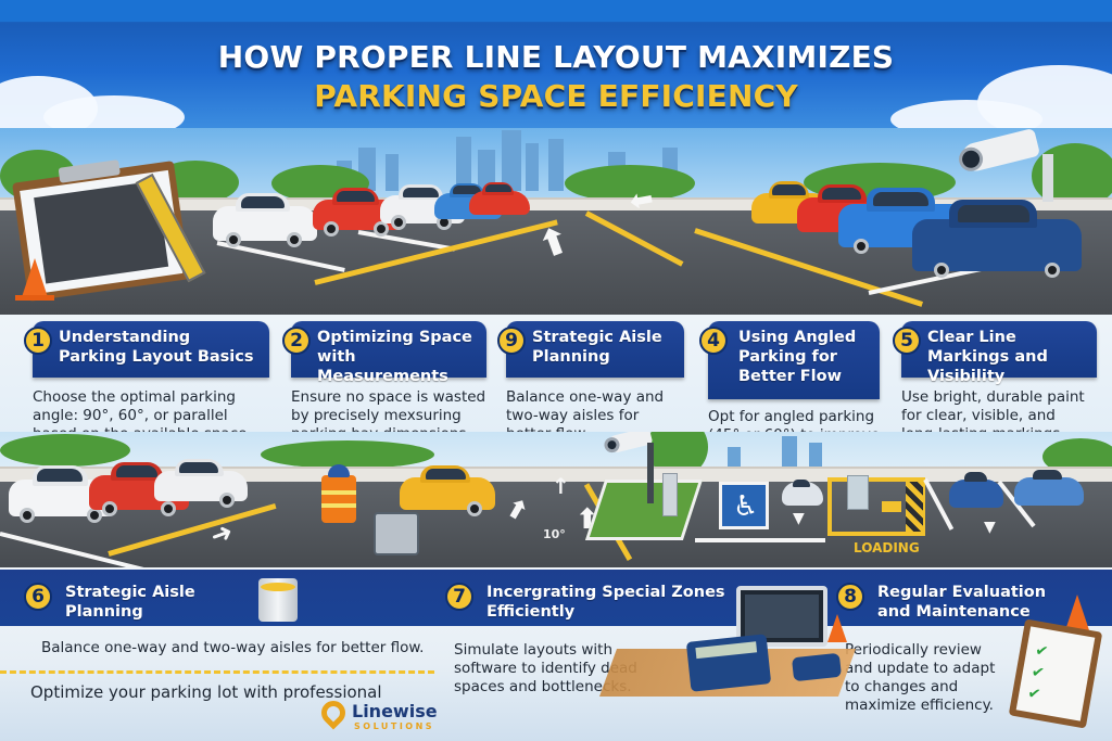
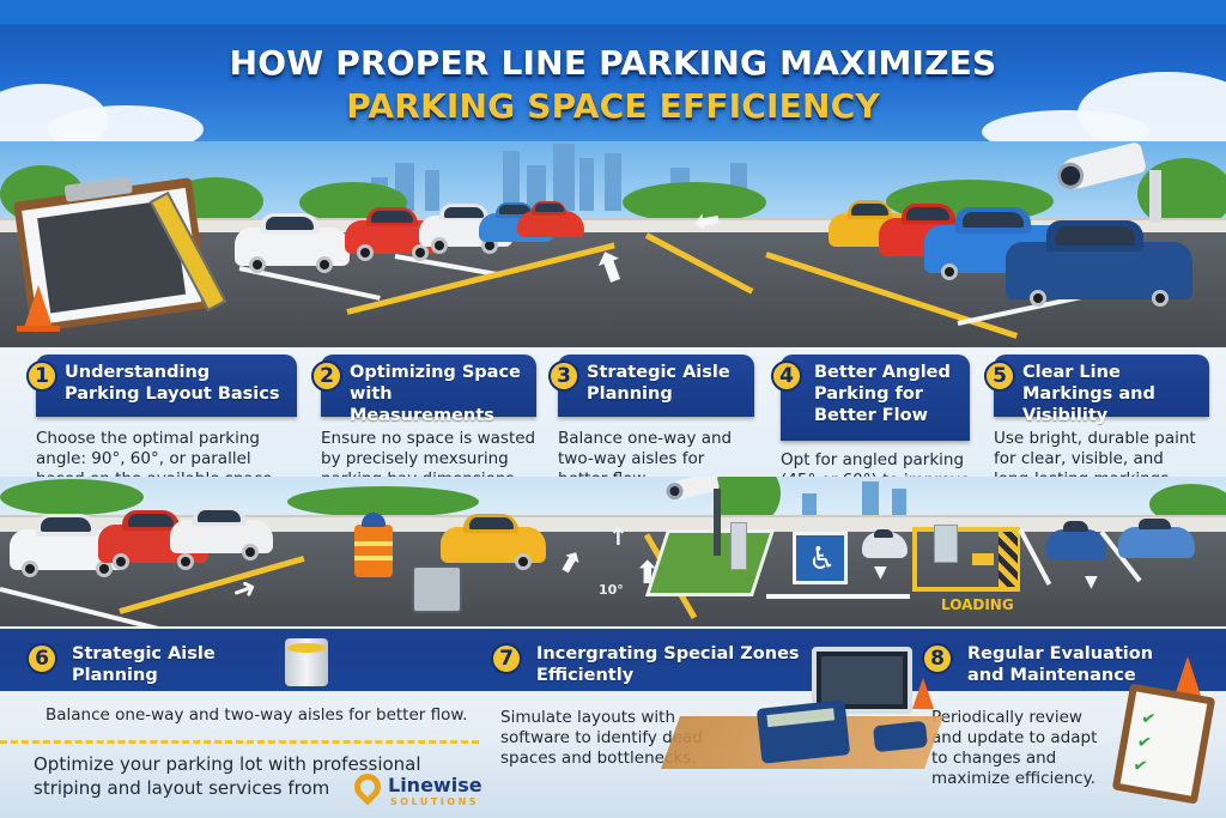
- HOW PROPER LINE LAYOUT MAXIMIZES
+ HOW PROPER LINE PARKING MAXIMIZES
  PARKING SPACE EFFICIENCY
  1
  Understanding Parking Layout Basics
  2
  Optimizing Space with Measurements
- 9
+ 3
  Strategic Aisle Planning
  Balance one-way and two-way aisles for
  4
- Using Angled Parking for Better Flow
+ Better Angled Parking for Better Flow
  5
  Clear Line Markings and Visibility
  ↑
  ⬆
  10°
  ♿
  ▼
  LOADING
  ▼
  6
  Strategic Aisle Planning
  Balance one-way and two-way aisles for better flow.
  7
  Incergrating Special Zones Efficiently
  Simulate layouts with software to identify d spaces and bottlene
  8
  Regular Evaluation and Maintenance
  eriodically review and update to adapt to changes and maximize efficiency.
  Optimize your parking lot with professional
+ striping and layout services from
  Linewise
  SOLUTIONS
